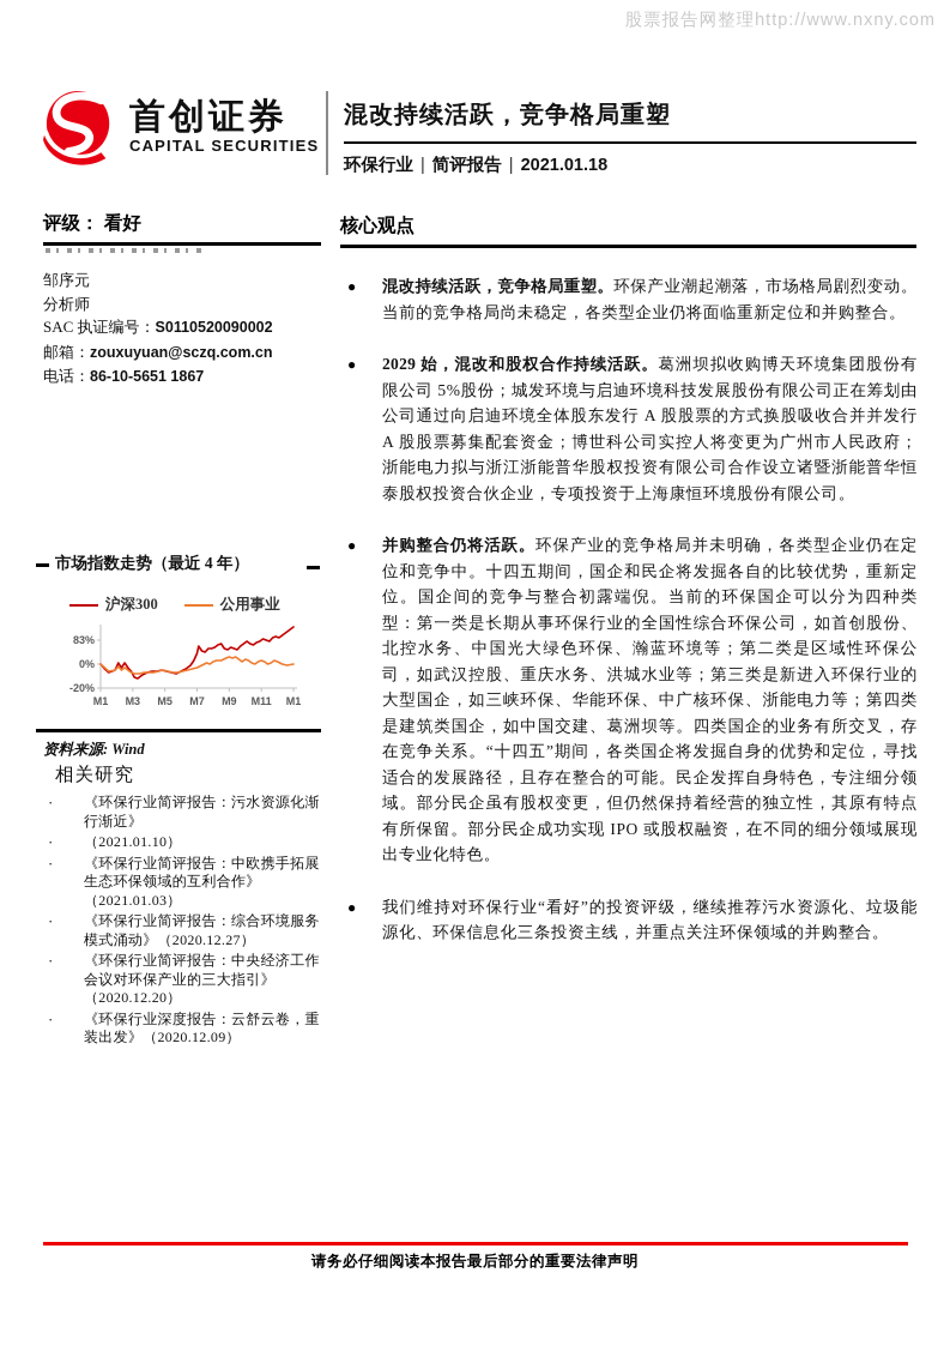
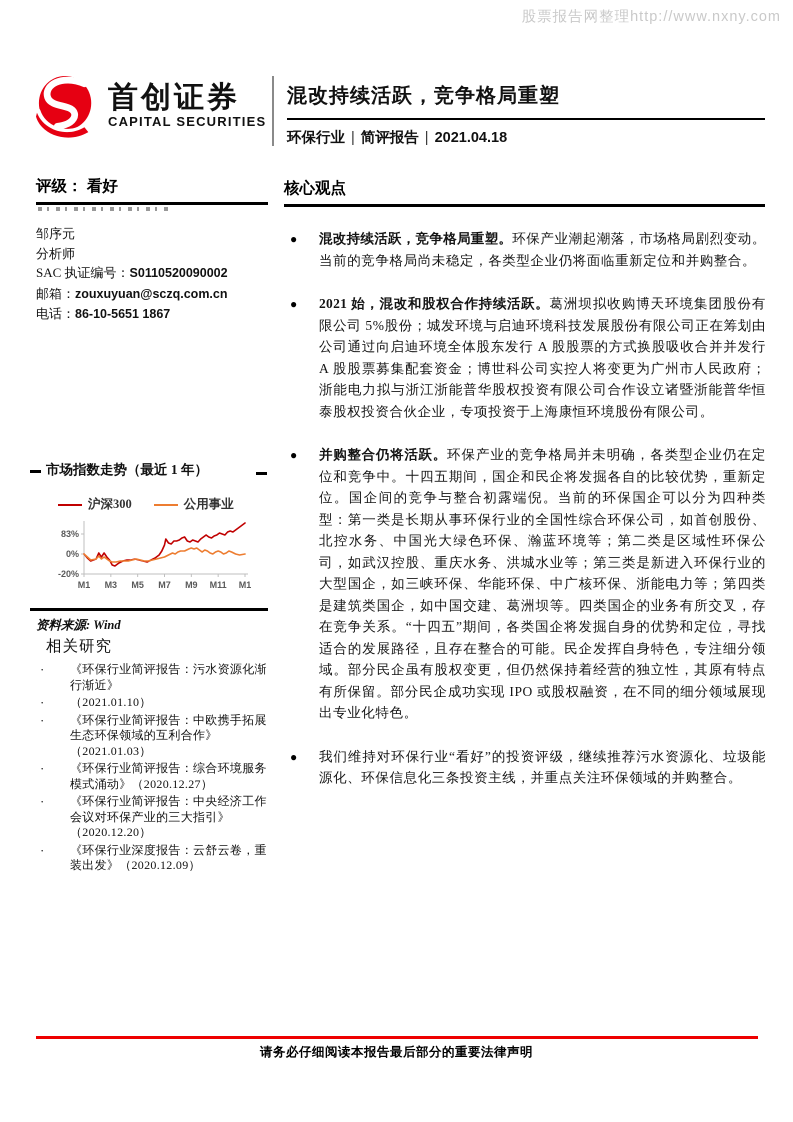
  股票报告网整理http://www.nxny.com
  首创证券
  CAPITAL SECURITIES
  混改持续活跃，竞争格局重塑
- 环保行业 | 简评报告 | 2021.01.18
+ 环保行业 | 简评报告 | 2021.04.18
  评级： 看好
  邹序元
  分析师
  SAC 执证编号：S0110520090002
  邮箱：zouxuyuan@sczq.com.cn
  电话：86-10-5651 1867
- 市场指数走势（最近 4 年）
+ 市场指数走势（最近 1 年）
  沪深300
  公用事业
  83%
  0%
  -20%
  M1
  M3
  M5
  M7
  M9
  M11
  M1
  资料来源: Wind
  相关研究
  ·
  《环保行业简评报告：污水资源化渐行渐近》
  ·
  （2021.01.10）
  ·
  《环保行业简评报告：中欧携手拓展生态环保领域的互利合作》（2021.01.03）
  ·
  《环保行业简评报告：综合环境服务模式涌动》（2020.12.27）
  ·
  《环保行业简评报告：中央经济工作会议对环保产业的三大指引》（2020.12.20）
  ·
  《环保行业深度报告：云舒云卷，重装出发》（2020.12.09）
  核心观点
  ●
  混改持续活跃，竞争格局重塑。环保产业潮起潮落，市场格局剧烈变动。当前的竞争格局尚未稳定，各类型企业仍将面临重新定位和并购整合。
  ●
- 2029 始，混改和股权合作持续活跃。葛洲坝拟收购博天环境集团股份有限公司 5%股份；城发环境与启迪环境科技发展股份有限公司正在筹划由公司通过向启迪环境全体股东发行 A 股股票的方式换股吸收合并并发行 A 股股票募集配套资金；博世科公司实控人将变更为广州市人民政府；浙能电力拟与浙江浙能普华股权投资有限公司合作设立诸暨浙能普华恒泰股权投资合伙企业，专项投资于上海康恒环境股份有限公司。
+ 2021 始，混改和股权合作持续活跃。葛洲坝拟收购博天环境集团股份有限公司 5%股份；城发环境与启迪环境科技发展股份有限公司正在筹划由公司通过向启迪环境全体股东发行 A 股股票的方式换股吸收合并并发行 A 股股票募集配套资金；博世科公司实控人将变更为广州市人民政府；浙能电力拟与浙江浙能普华股权投资有限公司合作设立诸暨浙能普华恒泰股权投资合伙企业，专项投资于上海康恒环境股份有限公司。
  ●
  并购整合仍将活跃。环保产业的竞争格局并未明确，各类型企业仍在定位和竞争中。十四五期间，国企和民企将发掘各自的比较优势，重新定位。国企间的竞争与整合初露端倪。当前的环保国企可以分为四种类型：第一类是长期从事环保行业的全国性综合环保公司，如首创股份、北控水务、中国光大绿色环保、瀚蓝环境等；第二类是区域性环保公司，如武汉控股、重庆水务、洪城水业等；第三类是新进入环保行业的大型国企，如三峡环保、华能环保、中广核环保、浙能电力等；第四类是建筑类国企，如中国交建、葛洲坝等。四类国企的业务有所交叉，存在竞争关系。“十四五”期间，各类国企将发掘自身的优势和定位，寻找适合的发展路径，且存在整合的可能。民企发挥自身特色，专注细分领域。部分民企虽有股权变更，但仍然保持着经营的独立性，其原有特点有所保留。部分民企成功实现 IPO 或股权融资，在不同的细分领域展现出专业化特色。
  ●
  我们维持对环保行业“看好”的投资评级，继续推荐污水资源化、垃圾能源化、环保信息化三条投资主线，并重点关注环保领域的并购整合。
  请务必仔细阅读本报告最后部分的重要法律声明
